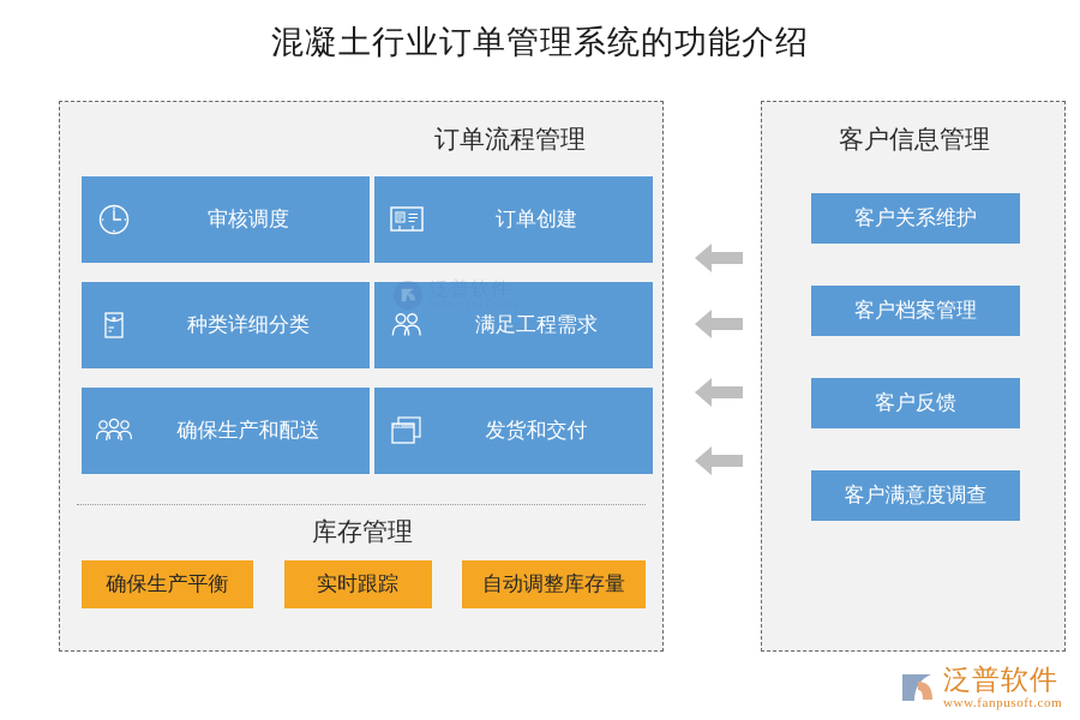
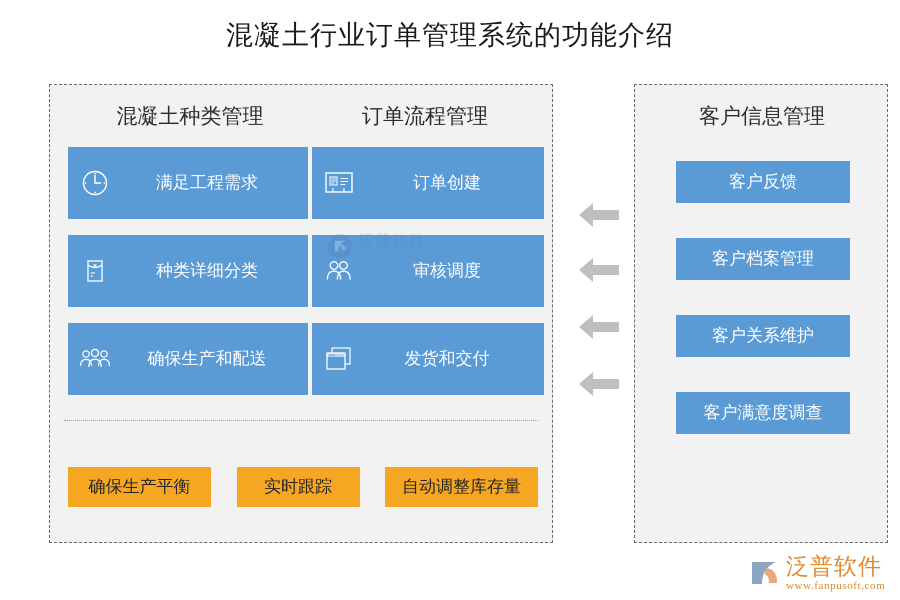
  混凝土行业订单管理系统的功能介绍
+ 混凝土种类管理
  订单流程管理
- 审核调度
+ 满足工程需求
  种类详细分类
  确保生产和配送
  订单创建
- 满足工程需求
+ 审核调度
  发货和交付
- 库存管理
  确保生产平衡
  实时跟踪
  自动调整库存量
  泛普软件
  客户信息管理
- 客户关系维护
+ 客户反馈
  客户档案管理
- 客户反馈
+ 客户关系维护
  客户满意度调查
  泛普软件
  www.fanpusoft.com
